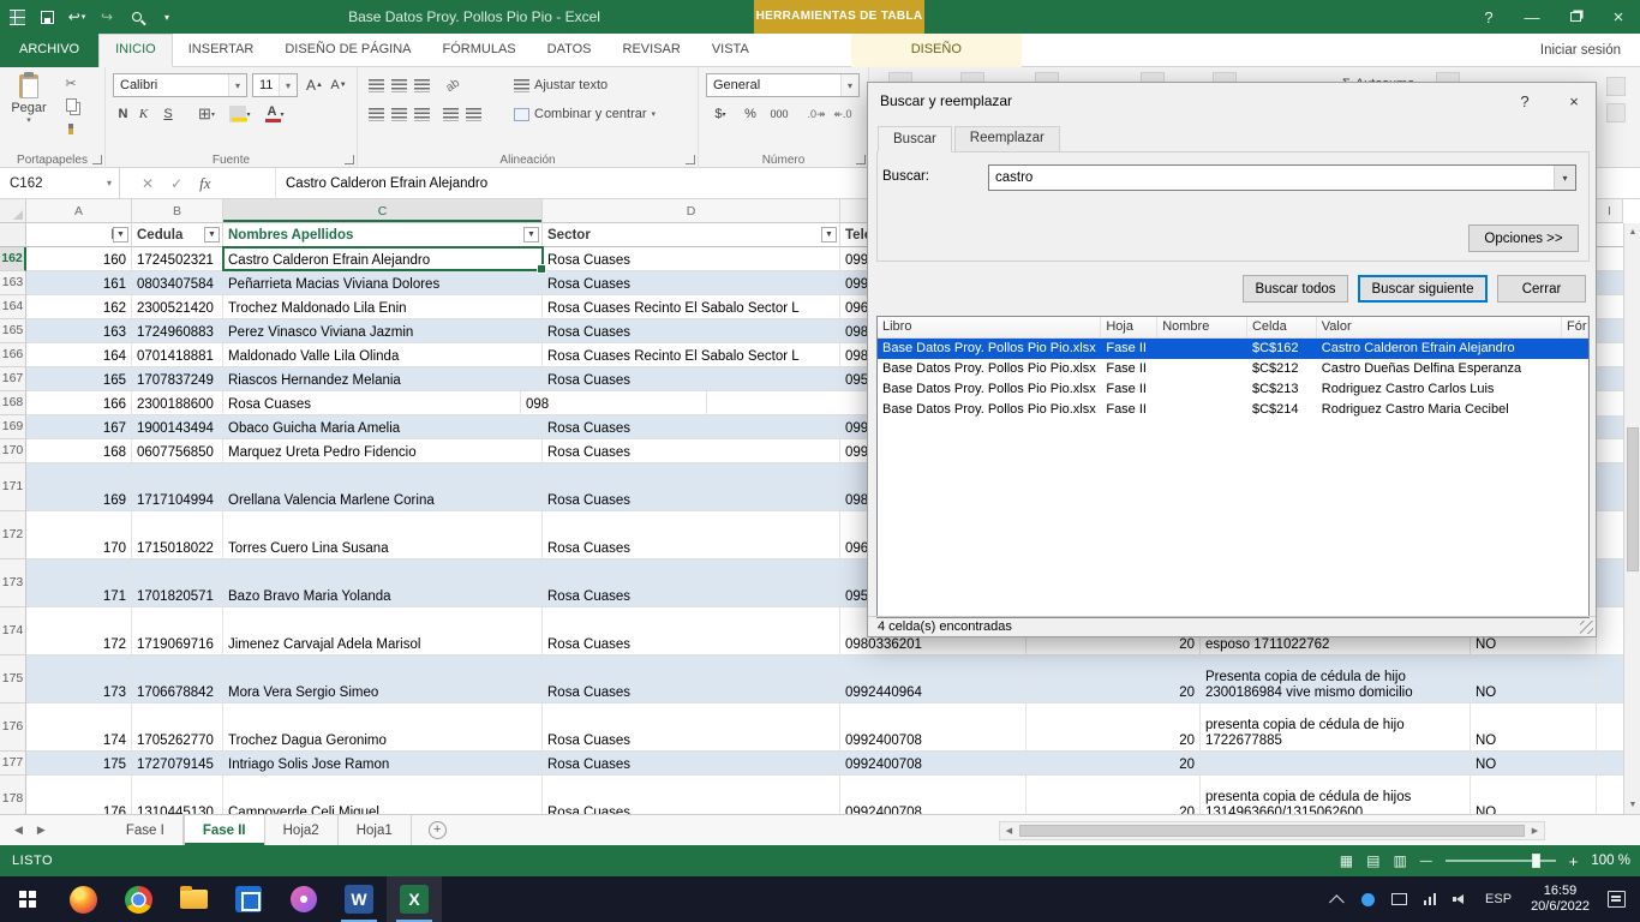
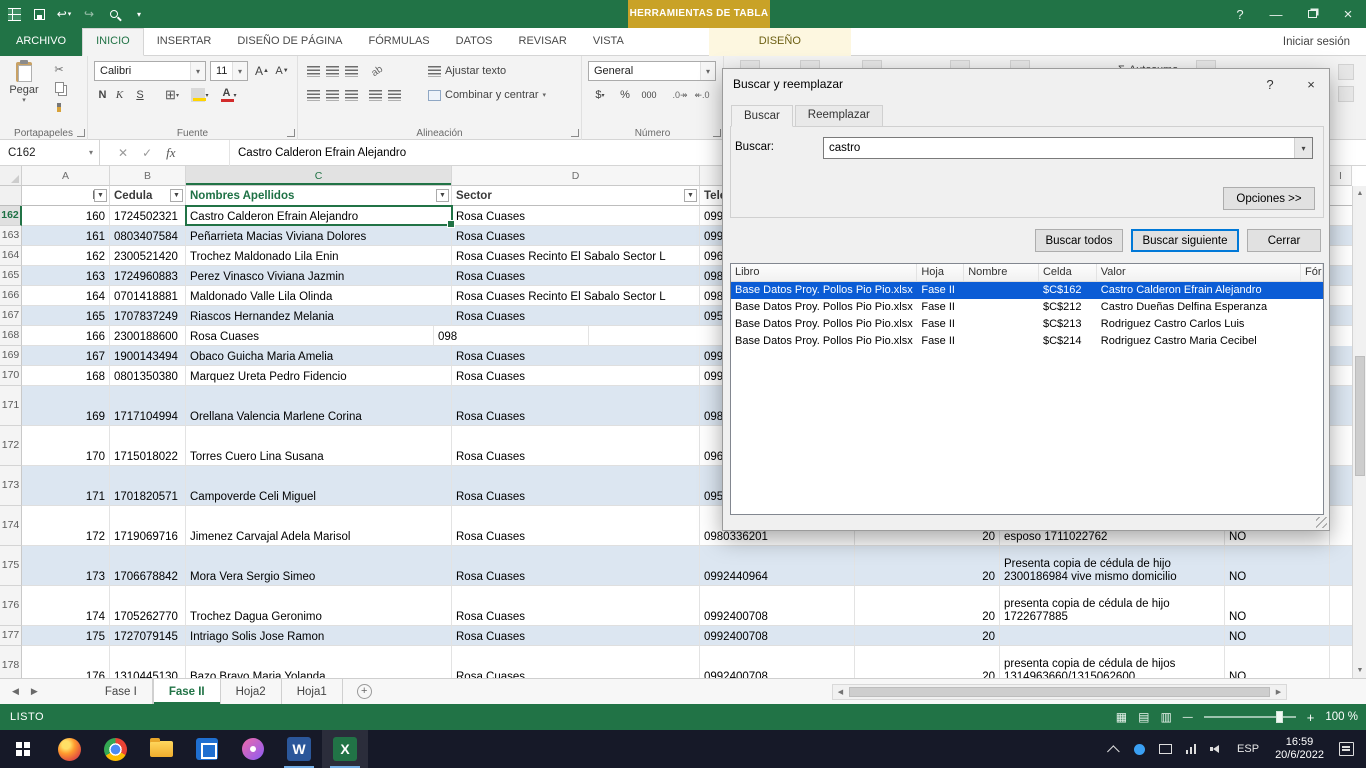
  ↩
  ↪
  ▾
- Base Datos Proy. Pollos Pio Pio - Excel
  HERRAMIENTAS DE TABLA
  ?
  —
  ×
  ARCHIVO
  INICIO
  INSERTAR
  DISEÑO DE PÁGINA
  FÓRMULAS
  DATOS
  REVISAR
  VISTA
  DISEÑO
  Iniciar sesión
  Pegar
  ✂
  Portapapeles
  Calibri
  ▾
  11
  ▾
  A
  A
  N
  K
  S
  ⊞
  A
  Fuente
  Ajustar texto
  Combinar y centrar
  Alineación
  General
  ▾
  $
  %
  000
  .0↠
  ↞.0
  Número
  C162
  ▾
  ✕
  ✓
  fx
  Castro Calderon Efrain Alejandro
  A
  B
  C
  D
  I
  Cedula
  Nombres Apellidos
  Sector
  162
  160
  1724502321
  Rosa Cuases
  099
  163
  161
  0803407584
  Peñarrieta Macias Viviana Dolores
  Rosa Cuases
  099
  164
  162
  2300521420
  Trochez Maldonado Lila Enin
  Rosa Cuases Recinto El Sabalo Sector L
  096
  165
  163
  1724960883
  Perez Vinasco Viviana Jazmin
  Rosa Cuases
  098
  166
  164
  0701418881
  Maldonado Valle Lila Olinda
  Rosa Cuases Recinto El Sabalo Sector L
  098
  167
  165
  1707837249
  Riascos Hernandez Melania
  Rosa Cuases
  095
  168
  166
  2300188600
  Rosa Cuases
  098
  169
  167
  1900143494
  Obaco Guicha Maria Amelia
  Rosa Cuases
  099
  170
  168
- 0607756850
+ 0801350380
  Marquez Ureta Pedro Fidencio
  Rosa Cuases
  099
  171
  169
  1717104994
  Orellana Valencia Marlene Corina
  Rosa Cuases
  098
  172
  170
  1715018022
  Torres Cuero Lina Susana
  Rosa Cuases
  096
  173
  171
  1701820571
- Bazo Bravo Maria Yolanda
+ Campoverde Celi Miguel
  Rosa Cuases
  095
  174
  172
  1719069716
  Jimenez Carvajal Adela Marisol
  Rosa Cuases
  0980336201
  20
  esposo 1711022762
  NO
  175
  173
  1706678842
  Mora Vera Sergio Simeo
  Rosa Cuases
  0992440964
  20
  Presenta copia de cédula de hijo
  2300186984 vive mismo domicilio
  NO
  176
  174
  1705262770
  Trochez Dagua Geronimo
  Rosa Cuases
  0992400708
  20
  presenta copia de cédula de hijo
  1722677885
  NO
  177
  175
  1727079145
  Intriago Solis Jose Ramon
  Rosa Cuases
  0992400708
  20
  NO
  178
  176
  1310445130
- Campoverde Celi Miguel
+ Bazo Bravo Maria Yolanda
  Rosa Cuases
  0992400708
  20
  presenta copia de cédula de hijos
  1314963660/1315062600
  NO
  ◀
  ▶
  Fase I
  Fase II
  Hoja2
  Hoja1
  +
  LISTO
  ▦
  ▤
  ▥
  —
  +
  100 %
  W
  X
  ESP
  16:59
  20/6/2022
  Buscar y reemplazar
  ?
  ×
  Buscar
  Reemplazar
  Buscar:
  castro
  ▾
  Opciones >>
  Buscar todos
  Buscar siguiente
  Cerrar
  Libro
  Hoja
  Nombre
  Celda
  Valor
  Base Datos Proy. Pollos Pio Pio.xlsx
  Fase II
  $C$162
  Castro Calderon Efrain Alejandro
  Base Datos Proy. Pollos Pio Pio.xlsx
  Fase II
  $C$212
  Castro Dueñas Delfina Esperanza
  Base Datos Proy. Pollos Pio Pio.xlsx
  Fase II
  $C$213
  Rodriguez Castro Carlos Luis
  Base Datos Proy. Pollos Pio Pio.xlsx
  Fase II
  $C$214
  Rodriguez Castro Maria Cecibel
- 4 celda(s) encontradas
